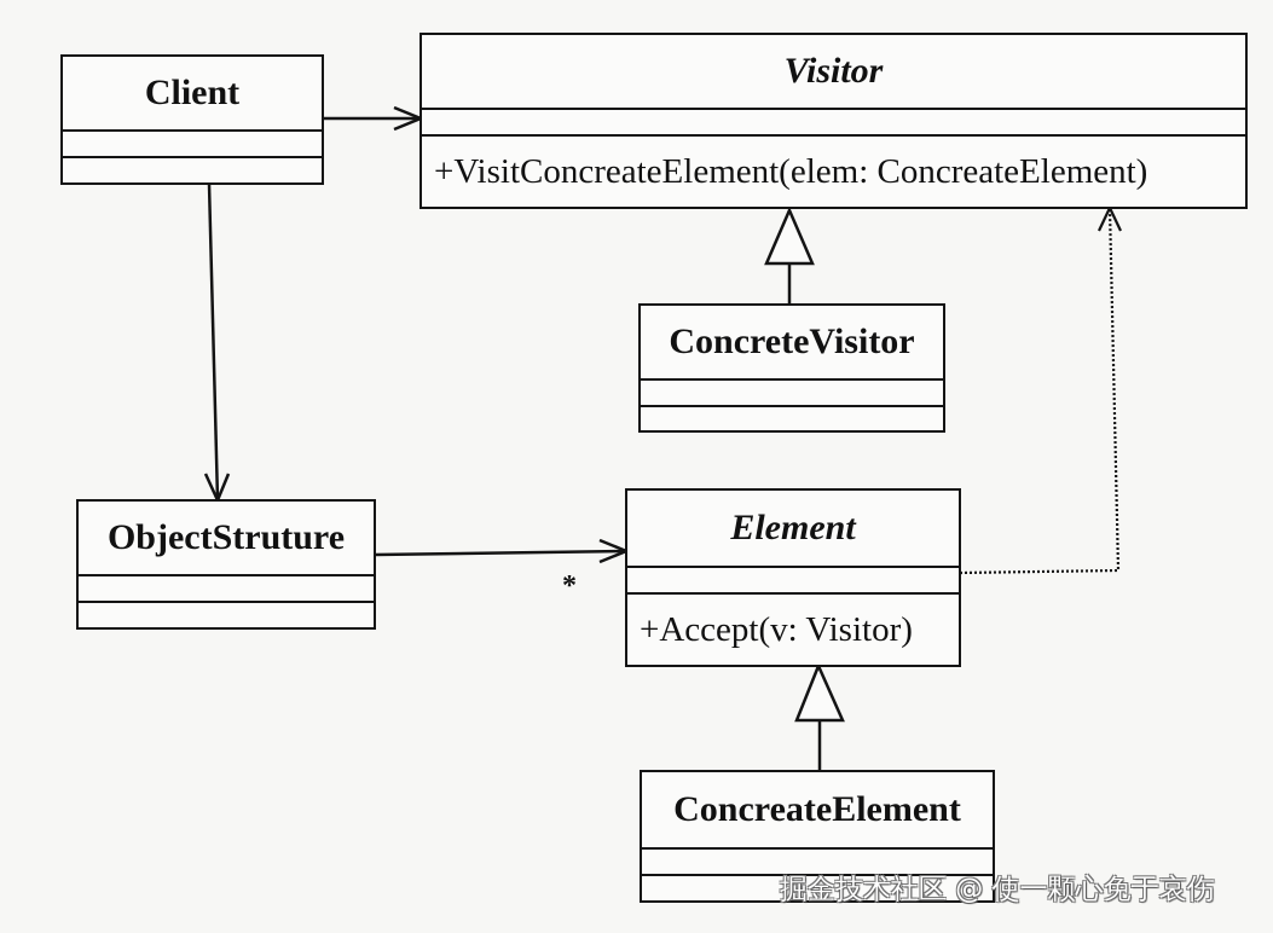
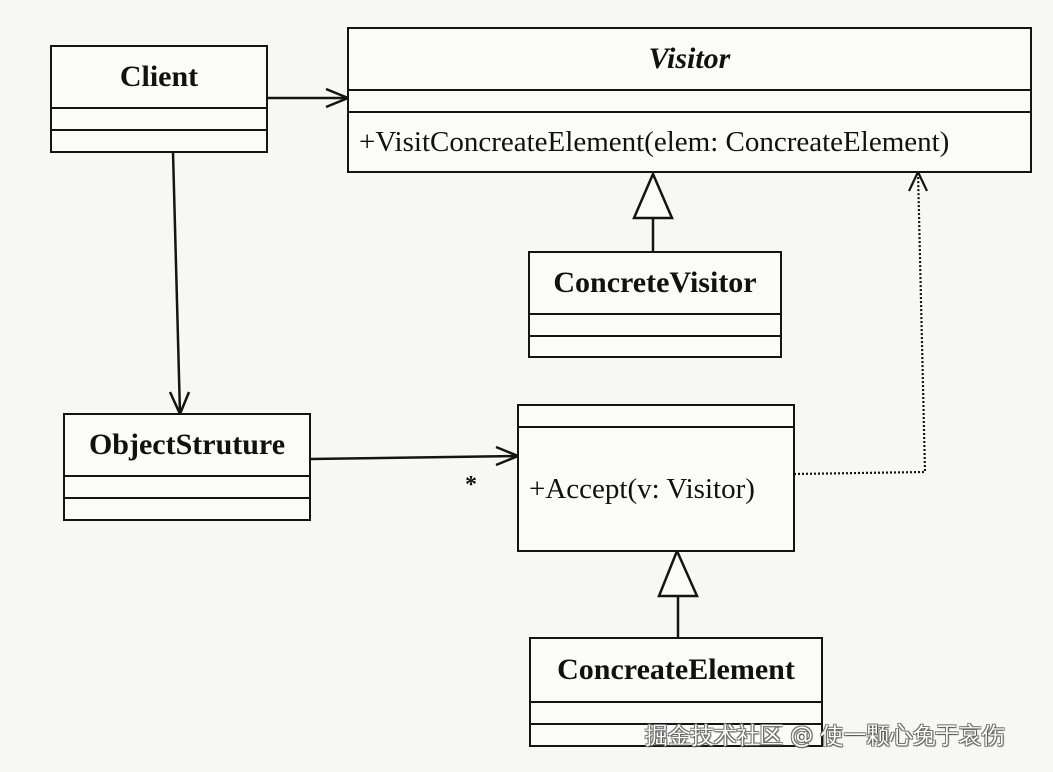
  Client
  Visitor
  +VisitConcreateElement(elem: ConcreateElement)
  ConcreteVisitor
  ObjectStruture
- Element
  +Accept(v: Visitor)
  ConcreateElement
  *
  掘金技术社区 @ 使一颗心免于哀伤
